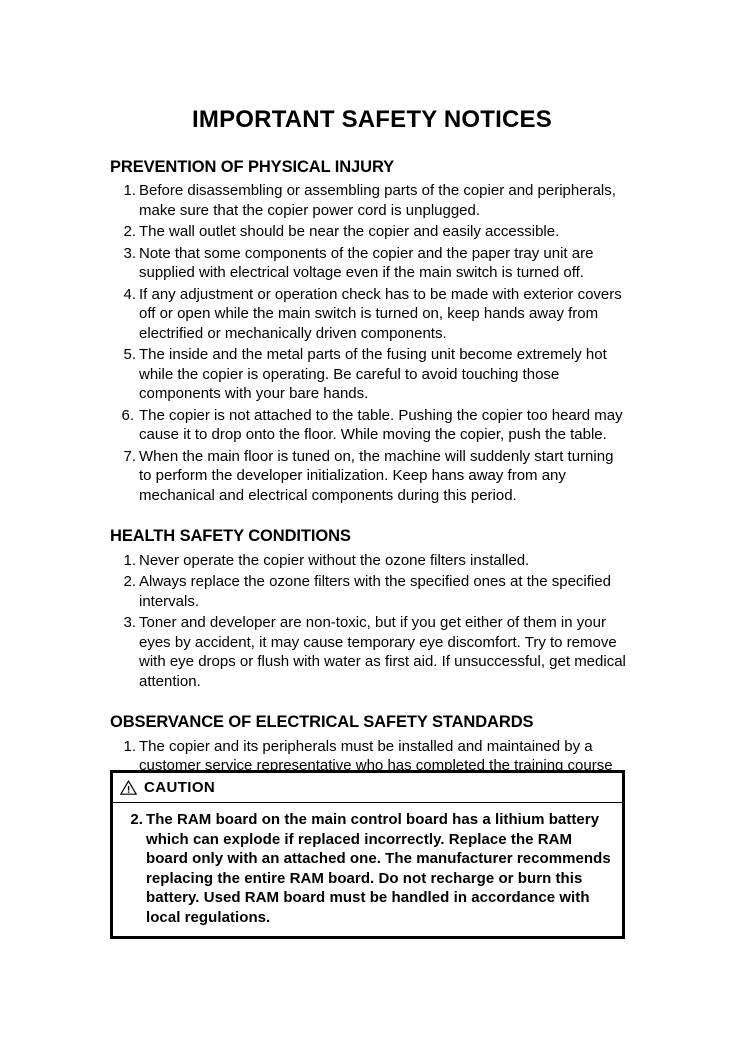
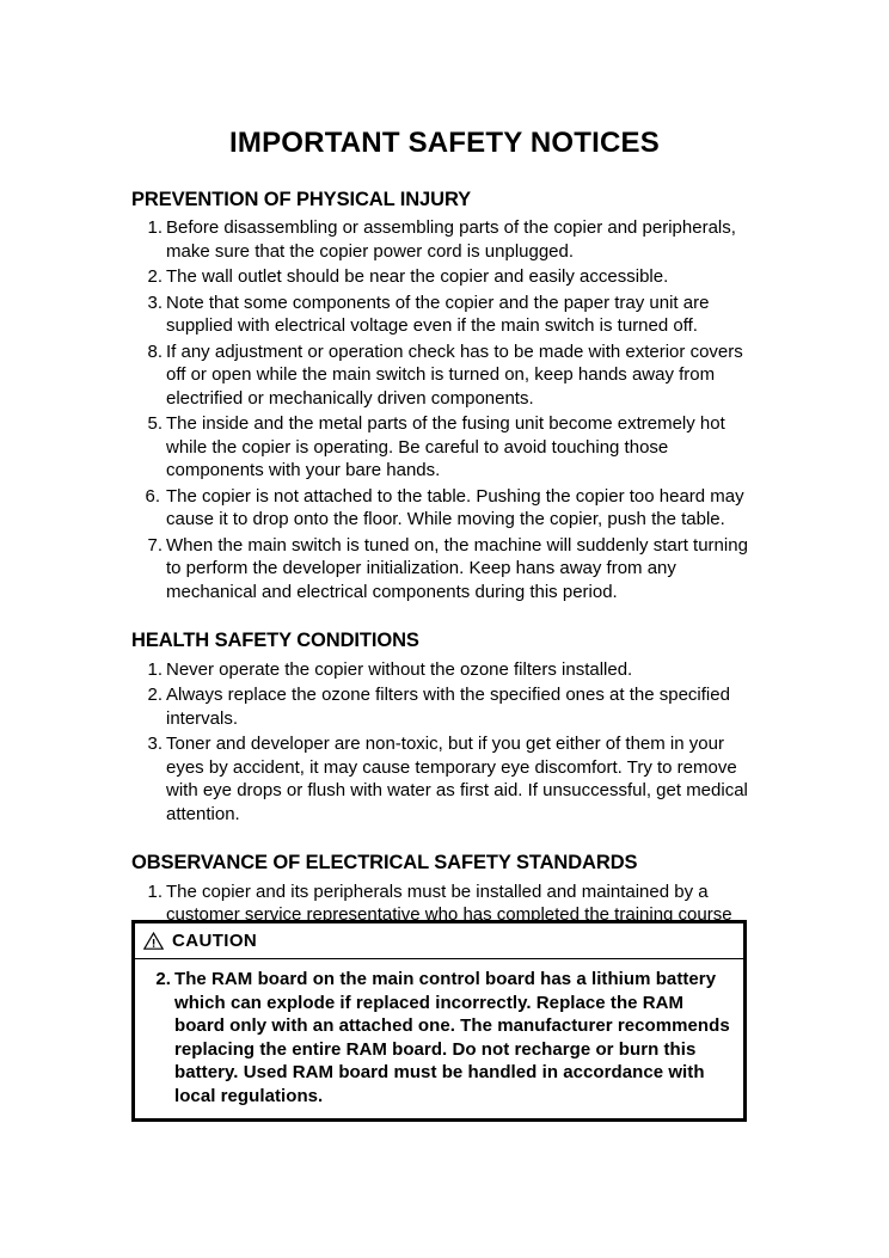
  IMPORTANT SAFETY NOTICES
  PREVENTION OF PHYSICAL INJURY
  1.
  Before disassembling or assembling parts of the copier and peripherals, make sure that the copier power cord is unplugged.
  2.
  The wall outlet should be near the copier and easily accessible.
  3.
  Note that some components of the copier and the paper tray unit are supplied with electrical voltage even if the main switch is turned off.
- 4.
+ 8.
  If any adjustment or operation check has to be made with exterior covers off or open while the main switch is turned on, keep hands away from electrified or mechanically driven components.
  5.
  The inside and the metal parts of the fusing unit become extremely hot while the copier is operating. Be careful to avoid touching those components with your bare hands.
  6.
  The copier is not attached to the table. Pushing the copier too heard may cause it to drop onto the floor. While moving the copier, push the table.
  7.
- When the main floor is tuned on, the machine will suddenly start turning to perform the developer initialization. Keep hans away from any mechanical and electrical components during this period.
+ When the main switch is tuned on, the machine will suddenly start turning to perform the developer initialization. Keep hans away from any mechanical and electrical components during this period.
  HEALTH SAFETY CONDITIONS
  1.
  Never operate the copier without the ozone filters installed.
  2.
  Always replace the ozone filters with the specified ones at the specified intervals.
  3.
  Toner and developer are non-toxic, but if you get either of them in your eyes by accident, it may cause temporary eye discomfort. Try to remove with eye drops or flush with water as first aid. If unsuccessful, get medical attention.
  OBSERVANCE OF ELECTRICAL SAFETY STANDARDS
  1.
  The copier and its peripherals must be installed and maintained by a customer service representative who has completed the training course
  CAUTION
  2.
  The RAM board on the main control board has a lithium battery which can explode if replaced incorrectly. Replace the RAM board only with an attached one. The manufacturer recommends replacing the entire RAM board. Do not recharge or burn this battery. Used RAM board must be handled in accordance with local regulations.
